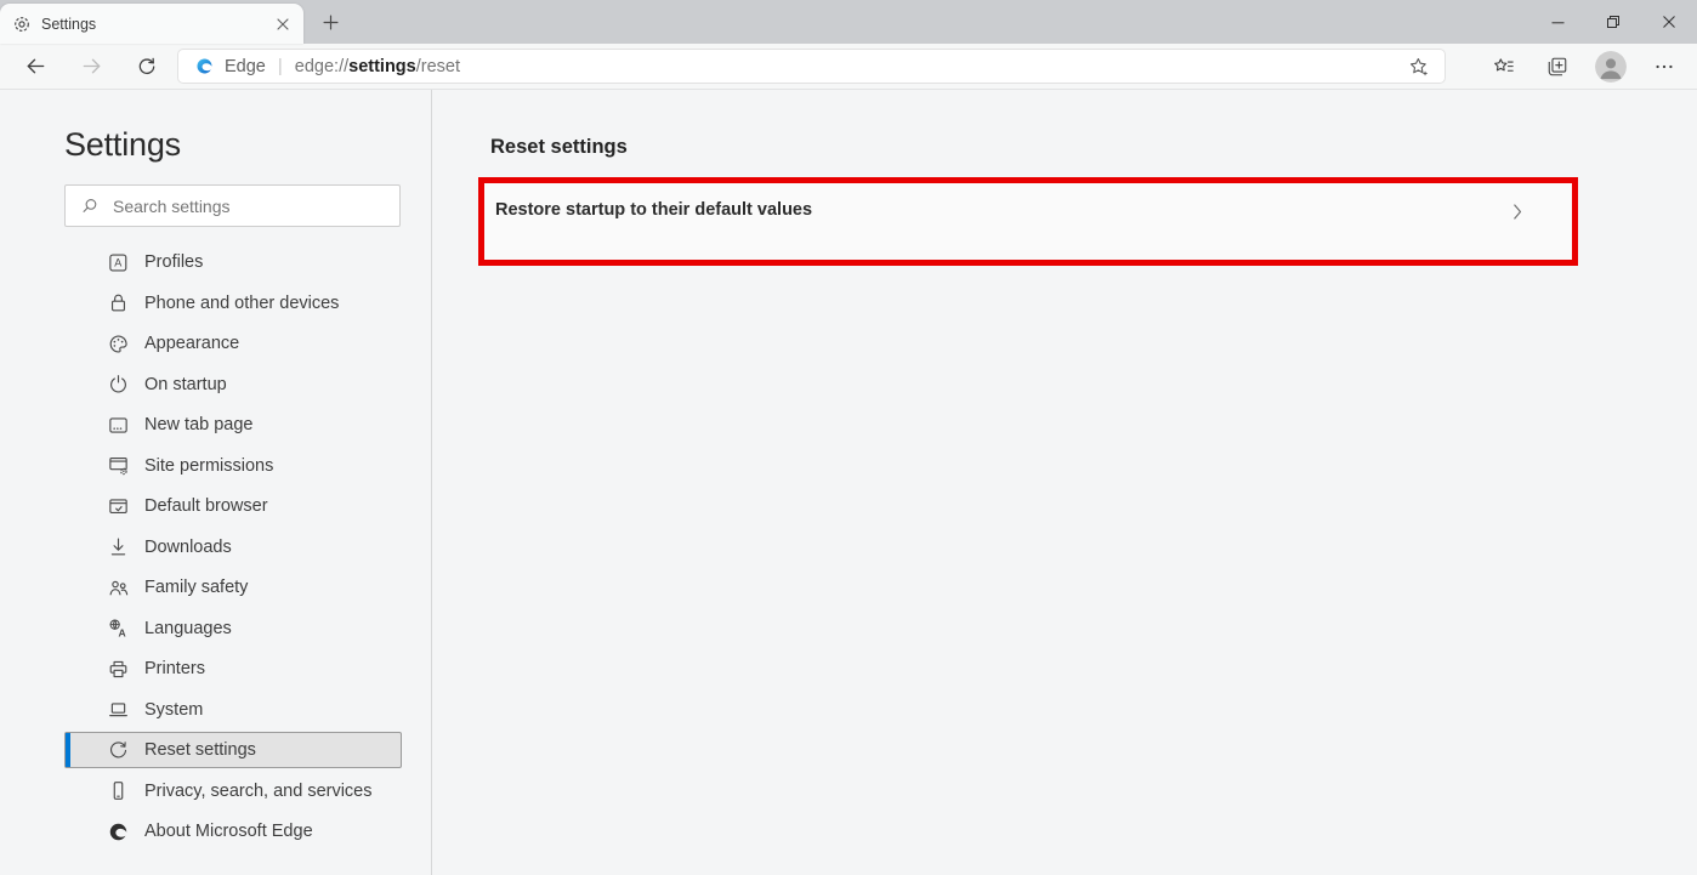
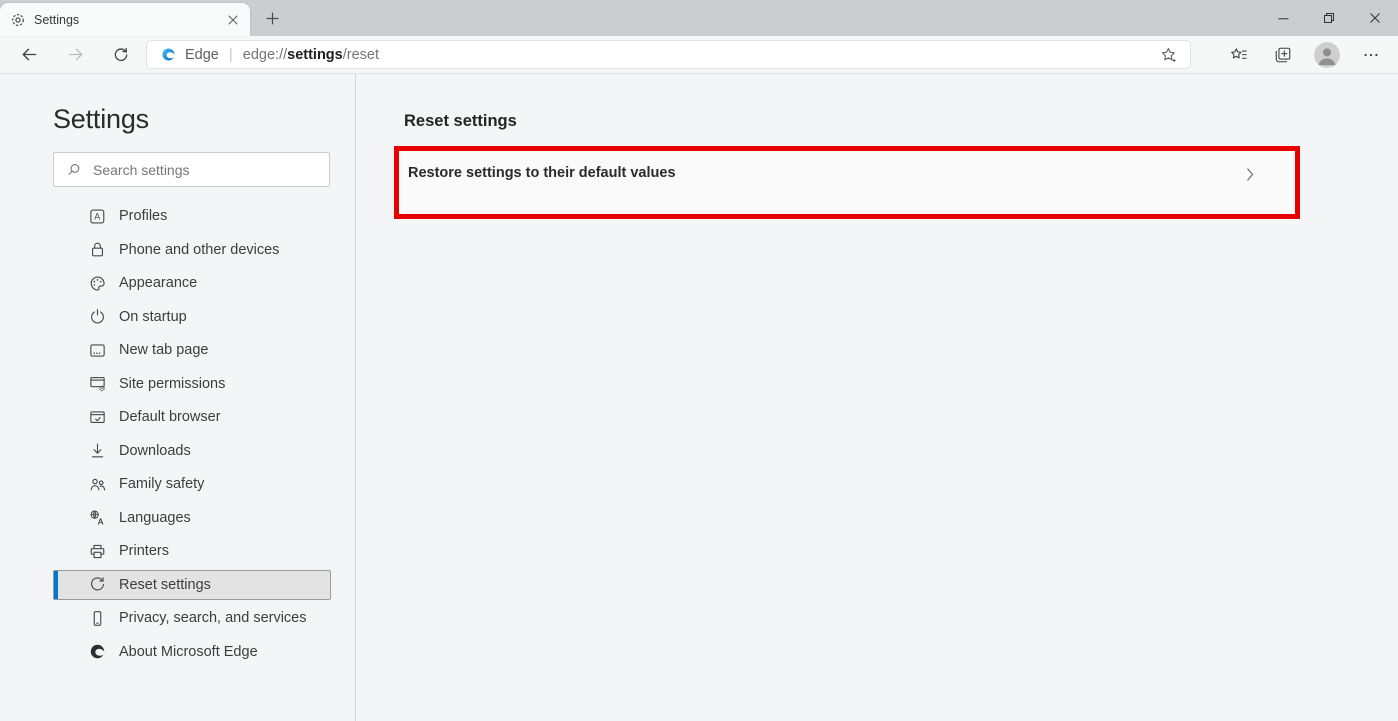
  Settings
  Edge
  |
  edge://settings/reset
  Settings
  Search settings
  A
  Profiles
  Phone and other devices
  Appearance
  On startup
  New tab page
  Site permissions
  Default browser
  Downloads
  Family safety
  A
  Languages
  Printers
- System
  Reset settings
  Privacy, search, and services
  About Microsoft Edge
  Reset settings
- Restore startup to their default values
+ Restore settings to their default values
